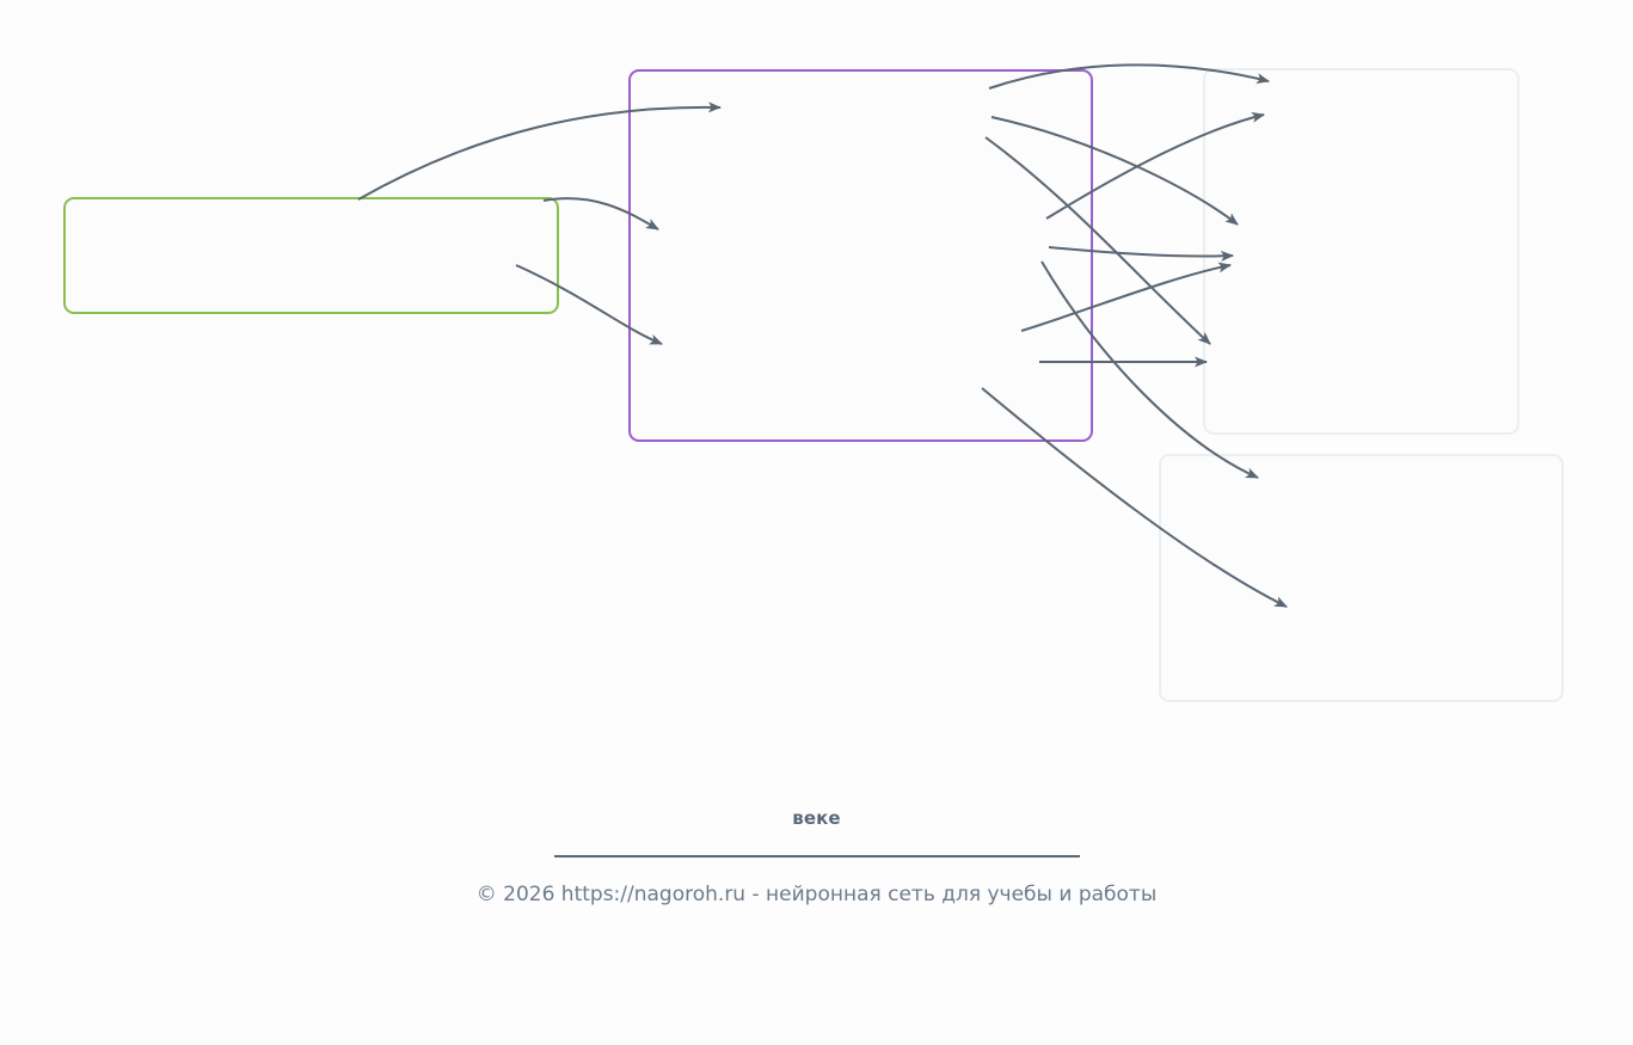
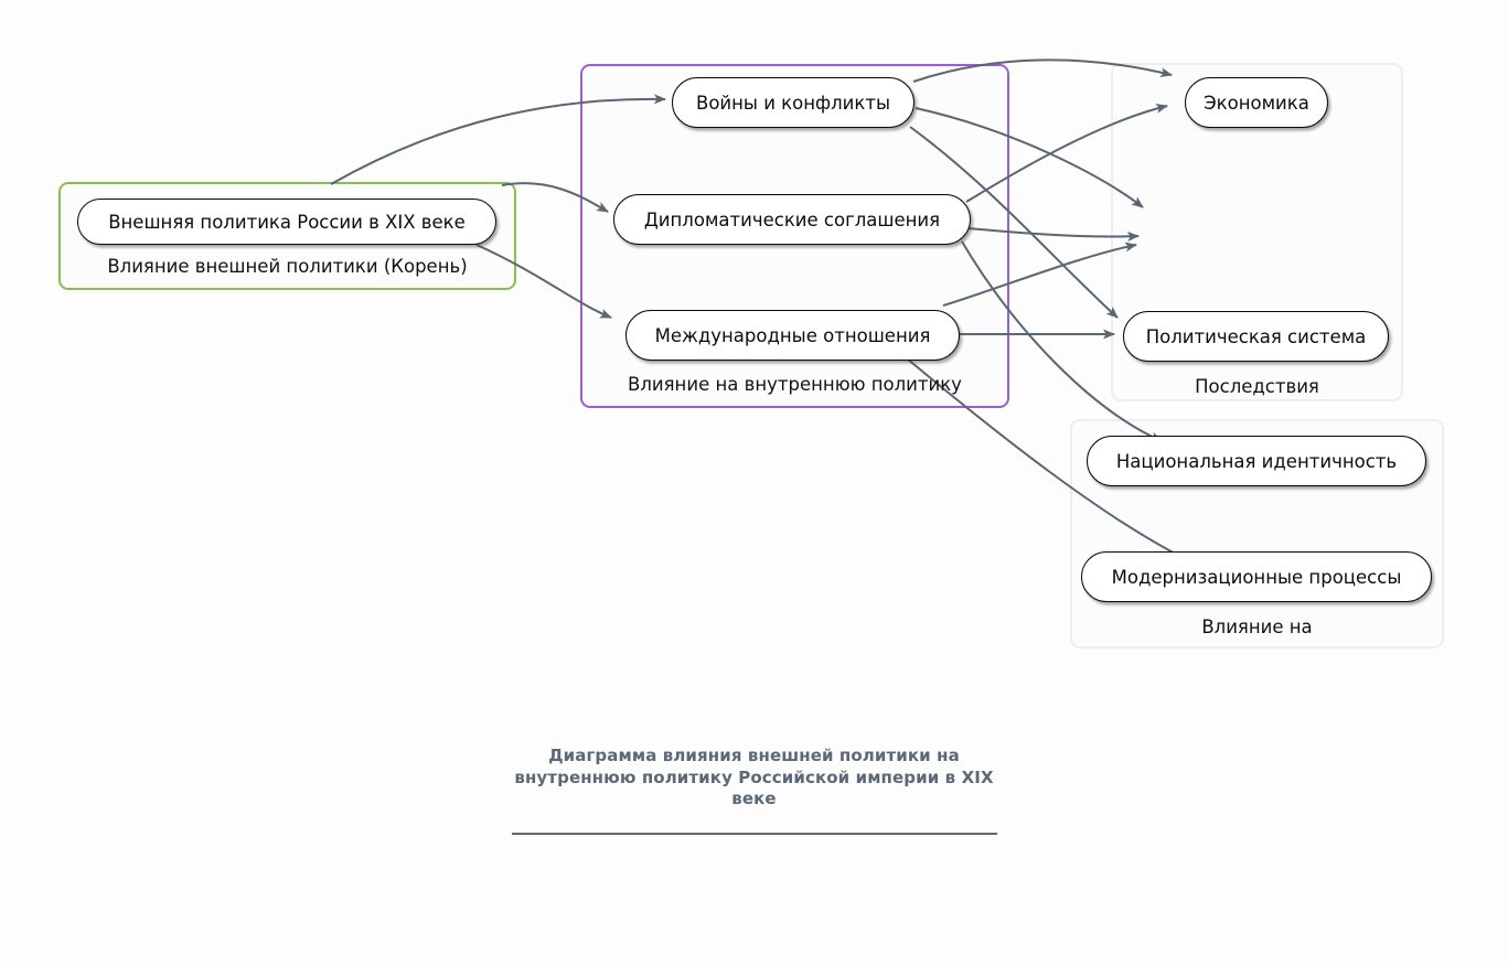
+ Внешняя политика России в XIX веке
+ Войны и конфликты
+ Дипломатические соглашения
+ Международные отношения
+ Экономика
+ Политическая система
+ Национальная идентичность
+ Модернизационные процессы
+ Влияние внешней политики (Корень)
+ Влияние на внутреннюю политику
+ Последствия
+ Влияние на
+ Диаграмма влияния внешней политики на
+ внутреннюю политику Российской империи в XIX
  веке
- © 2026 https://nagoroh.ru - нейронная сеть для учебы и работы
